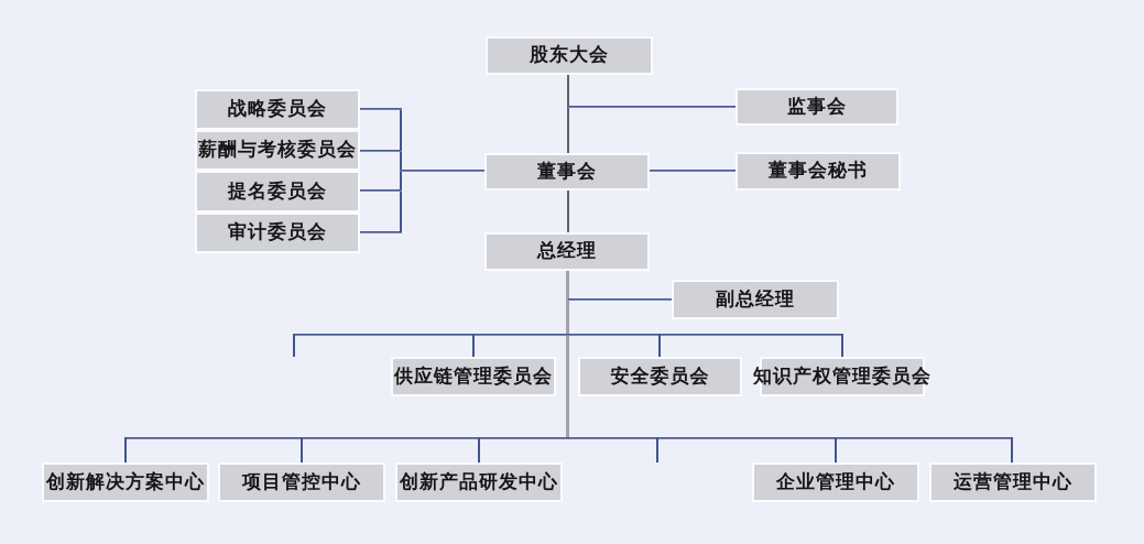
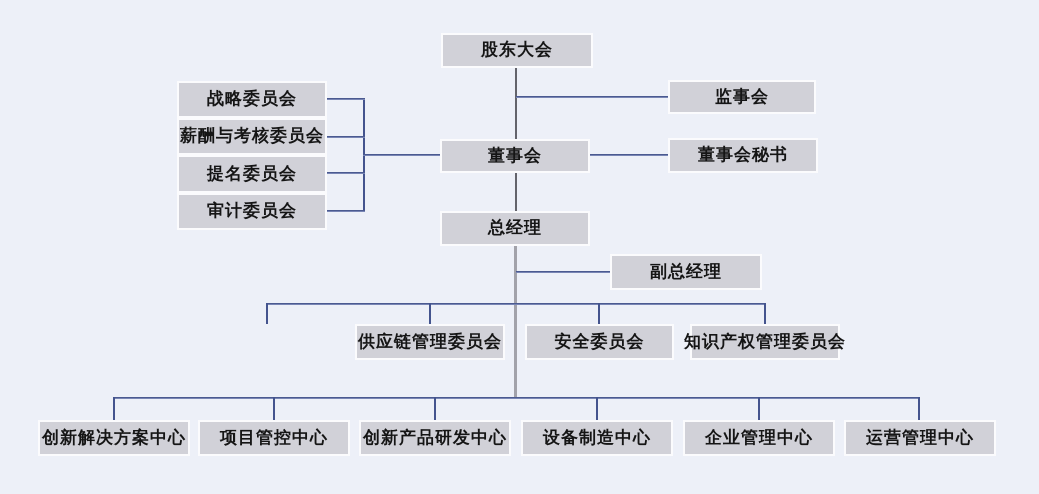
  股东大会
  战略委员会
  薪酬与考核委员会
  提名委员会
  审计委员会
  监事会
  董事会
  董事会秘书
  总经理
  副总经理
  供应链管理委员会
  安全委员会
  知识产权管理委员会
  创新解决方案中心
  项目管控中心
  创新产品研发中心
+ 设备制造中心
  企业管理中心
  运营管理中心
